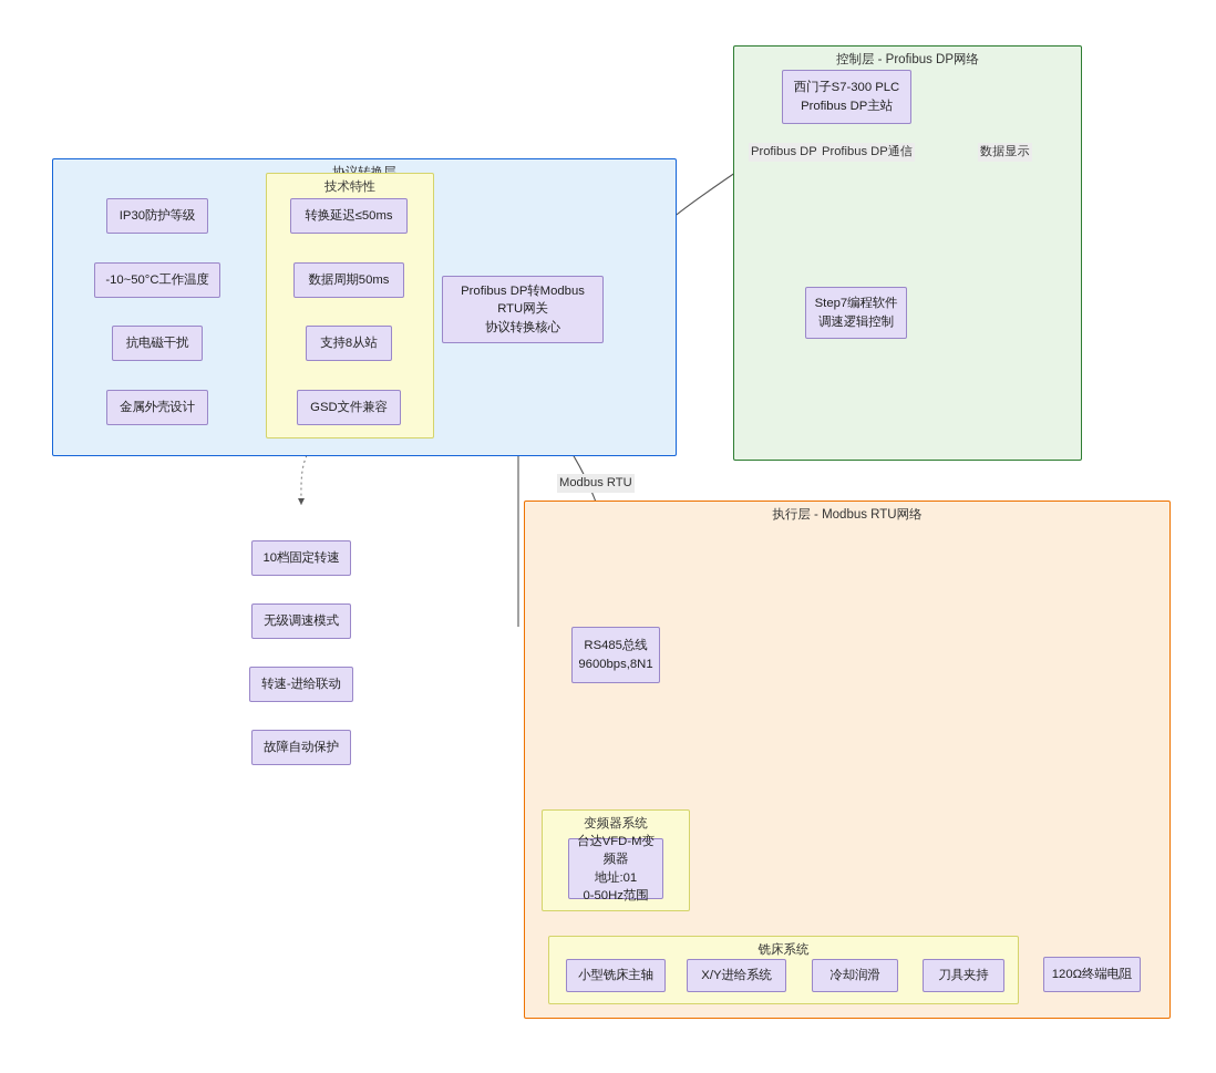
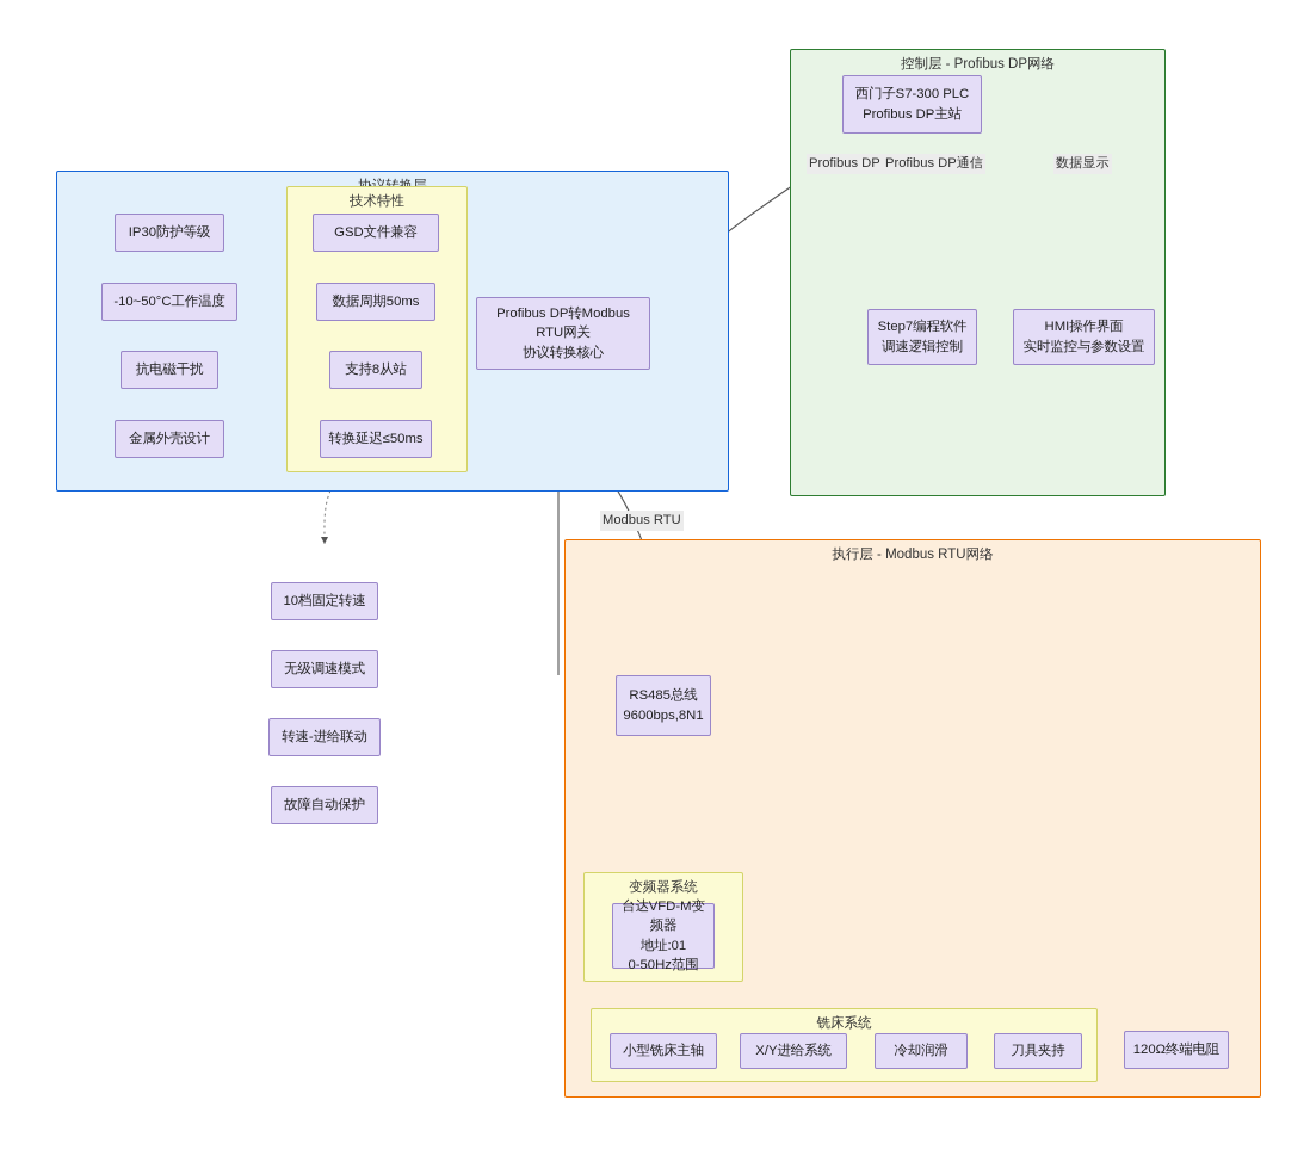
  控制层 - Profibus DP网络
  西门子S7-300 PLC
  Profibus DP主站
  Step7编程软件
  调速逻辑控制
+ HMI操作界面
+ 实时监控与参数设置
  Profibus DP
  Profibus DP通信
  数据显示
  IP30防护等级
  -10~50°C工作温度
  抗电磁干扰
  金属外壳设计
  技术特性
- 转换延迟≤50ms
+ GSD文件兼容
  数据周期50ms
  支持8从站
- GSD文件兼容
+ 转换延迟≤50ms
  Profibus DP转Modbus RTU网关
  协议转换核心
  10档固定转速
  无级调速模式
  转速-进给联动
  故障自动保护
  执行层 - Modbus RTU网络
  Modbus RTU
  RS485总线
  9600bps,8N1
  变频器系统
  台达VFD-M变频器
  地址:01
  0-50Hz范围
  铣床系统
  小型铣床主轴
  X/Y进给系统
  冷却润滑
  刀具夹持
  120Ω终端电阻
